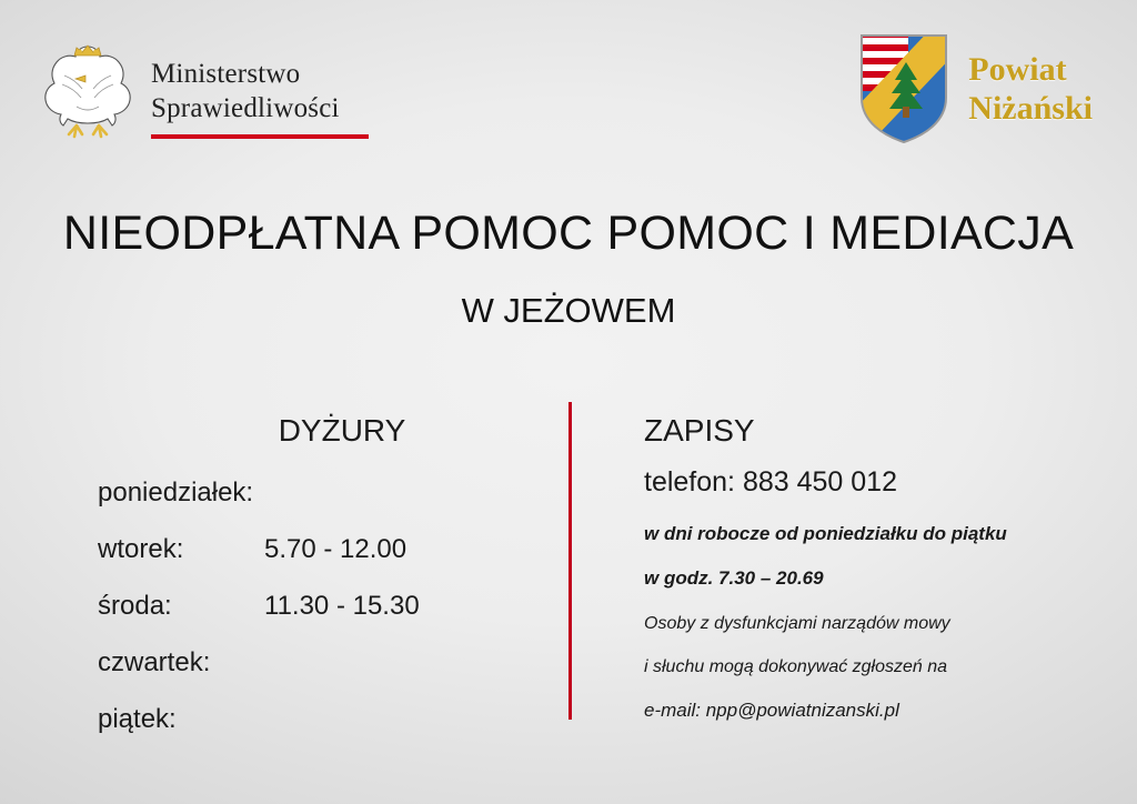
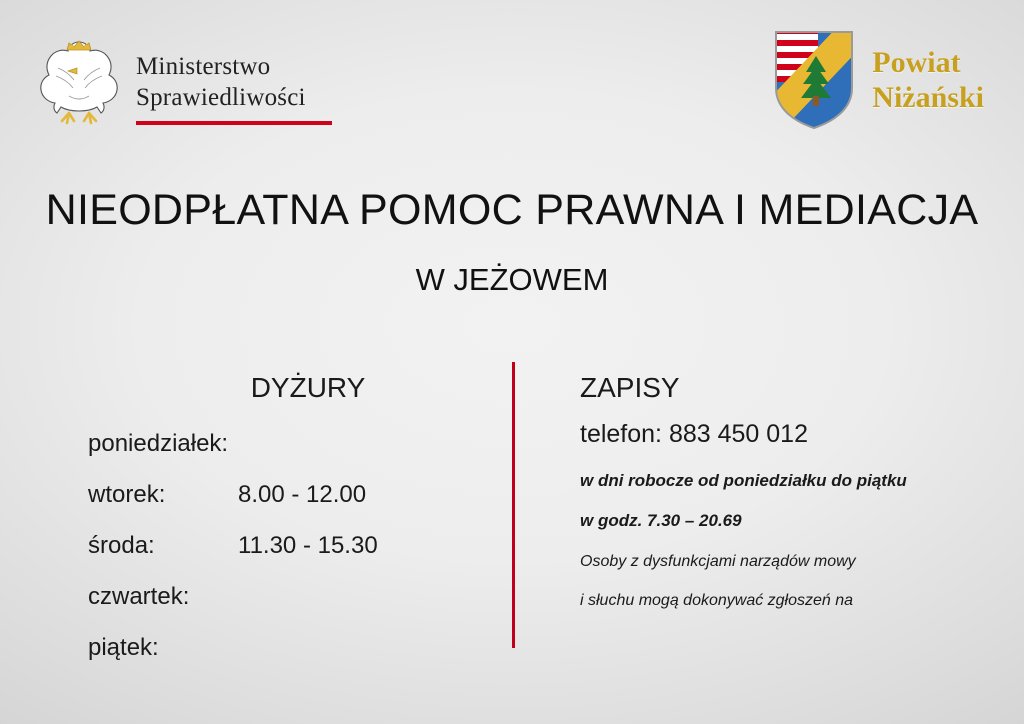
  Ministerstwo
  Sprawiedliwości
  Powiat
  Niżański
- NIEODPŁATNA POMOC POMOC I MEDIACJA
+ NIEODPŁATNA POMOC PRAWNA I MEDIACJA
  W JEŻOWEM
  DYŻURY
  poniedziałek:
  wtorek:
- 5.70 - 12.00
+ 8.00 - 12.00
  środa:
  11.30 - 15.30
  czwartek:
  piątek:
  ZAPISY
  telefon: 883 450 012
  w dni robocze od poniedziałku do piątku
  w godz. 7.30 – 20.69
  Osoby z dysfunkcjami narządów mowy
  i słuchu mogą dokonywać zgłoszeń na
- e-mail: npp@powiatnizanski.pl
